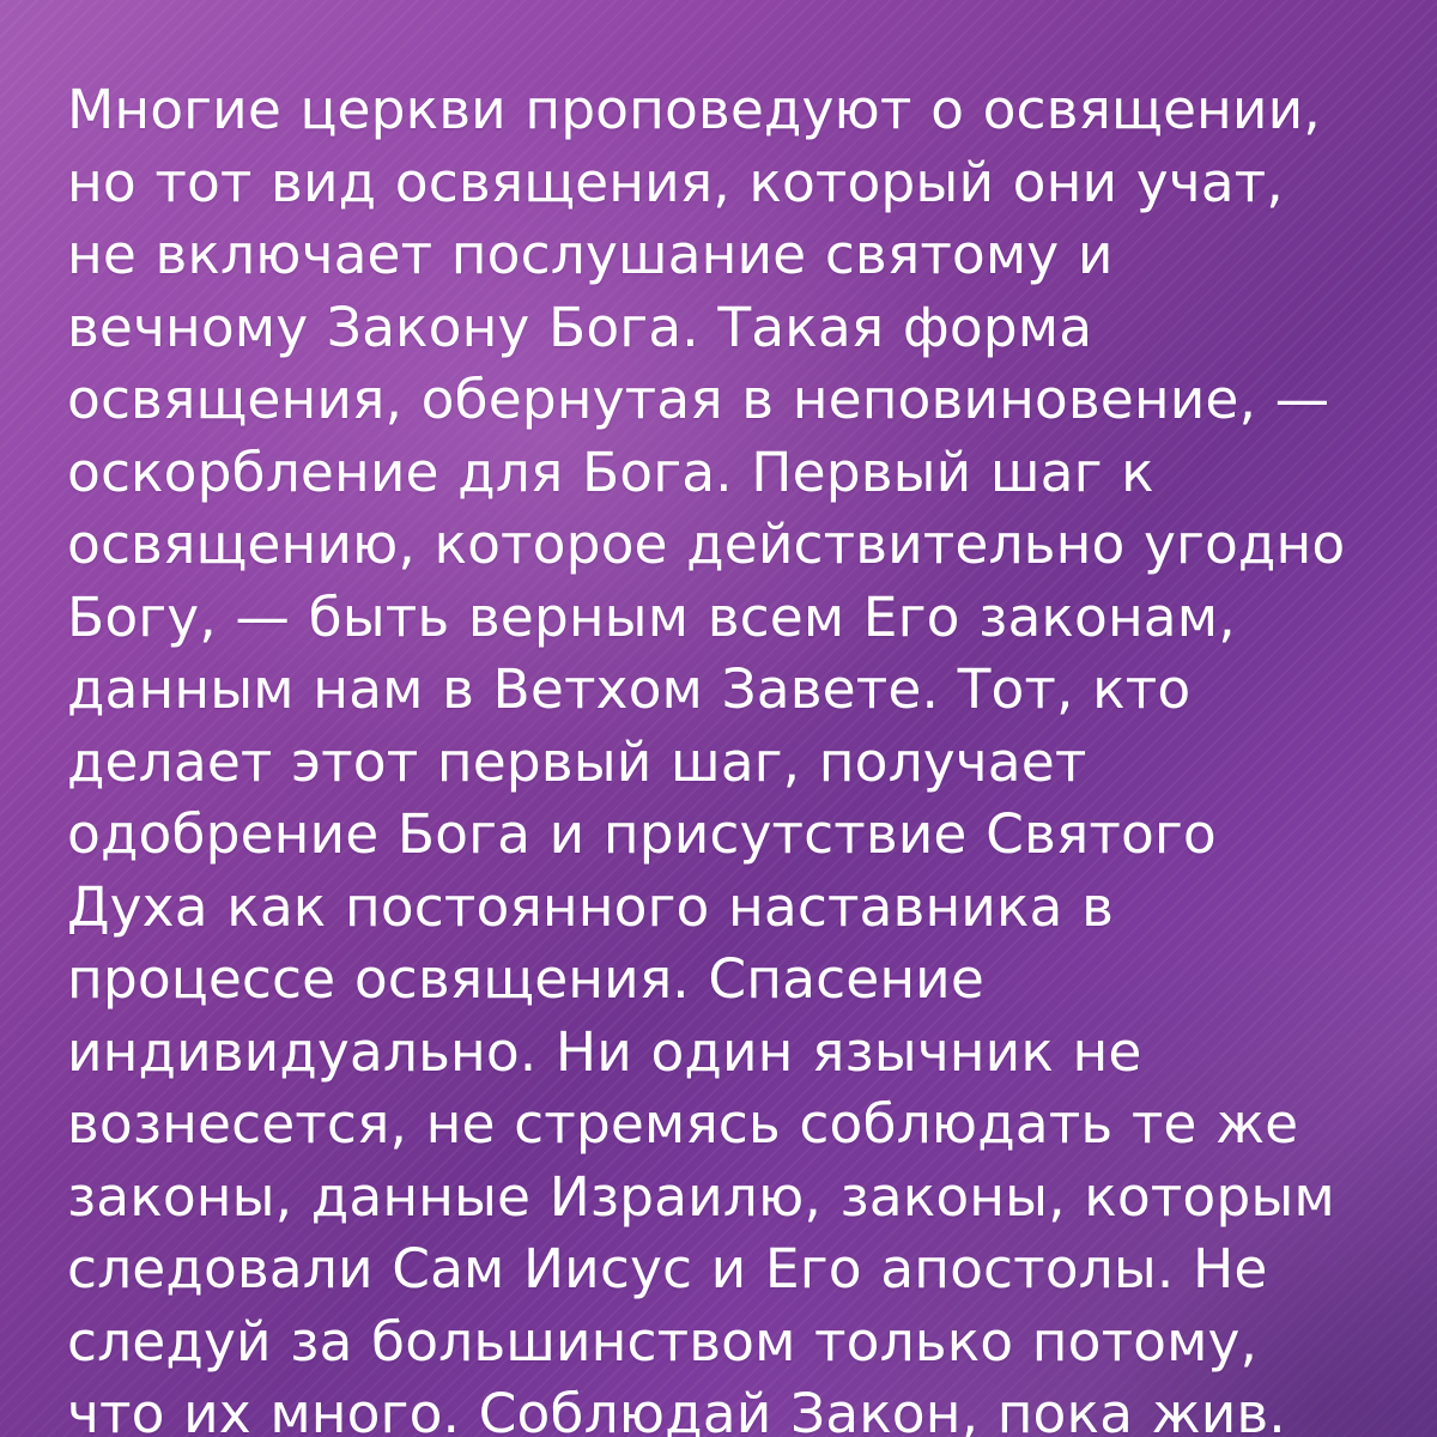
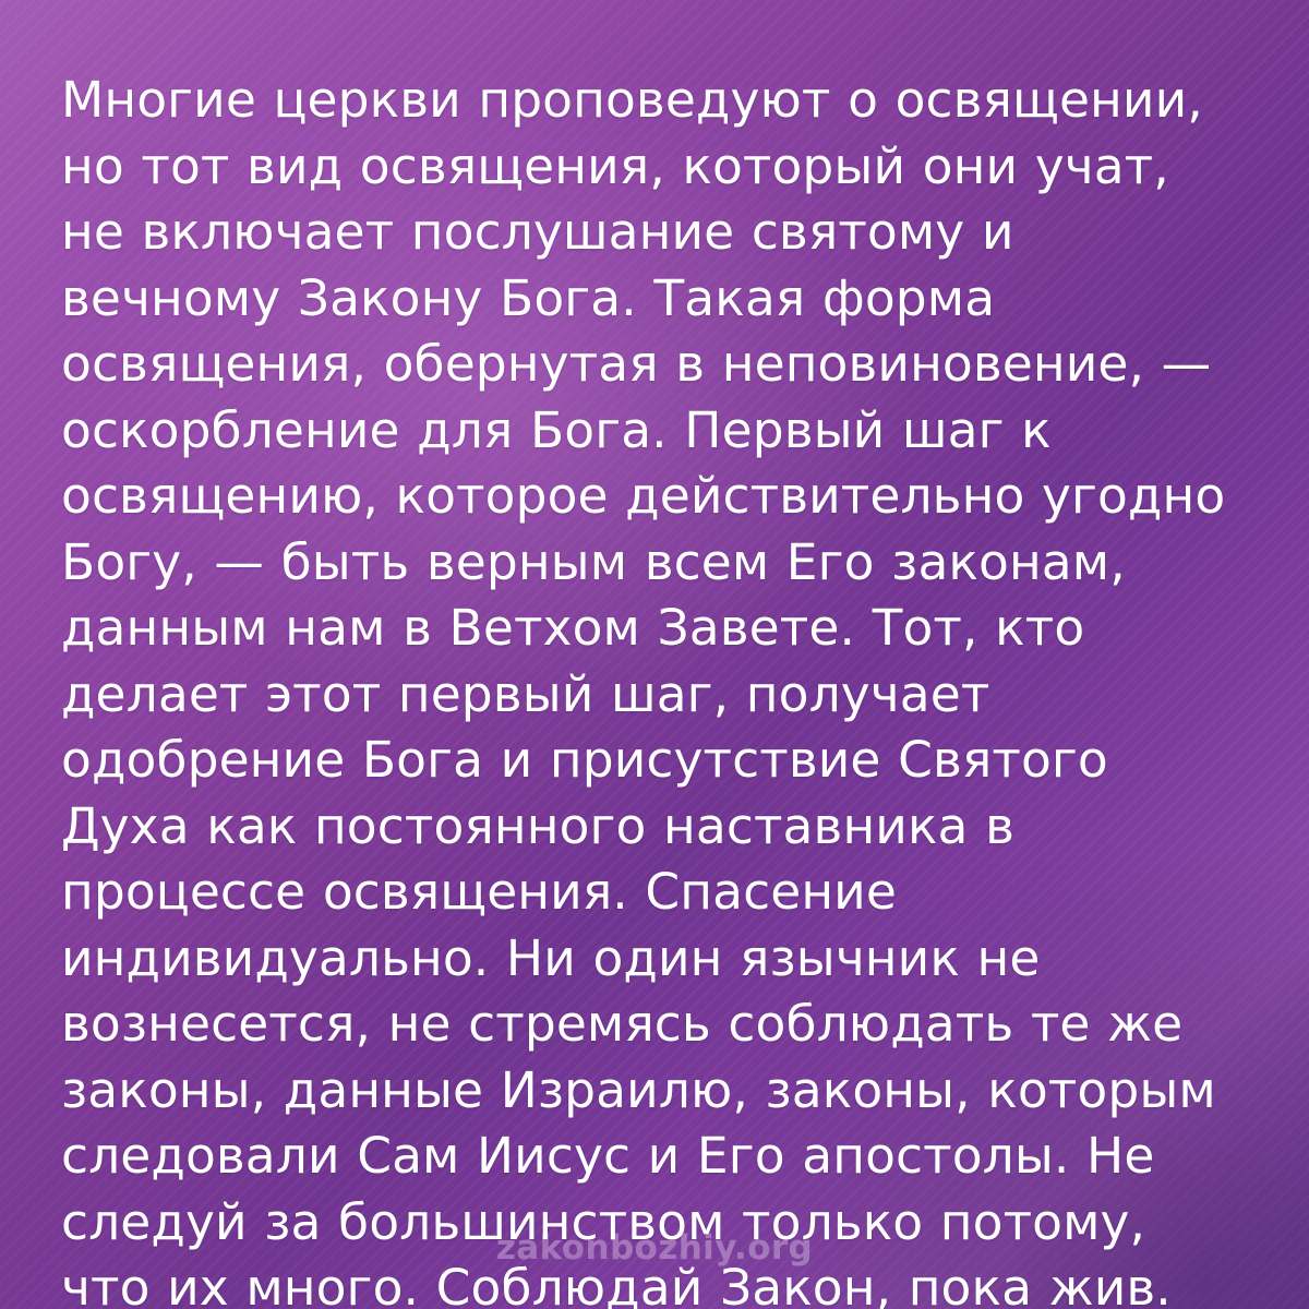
  Многие церкви проповедуют о освящении, но тот вид освящения, который они учат, не включает послушание святому и вечному Закону Бога. Такая форма освящения, обернутая в неповиновение, — оскорбление для Бога. Первый шаг к освящению, которое действительно угодно Богу, — быть верным всем Его законам, данным нам в Ветхом Завете. Тот, кто делает этот первый шаг, получает одобрение Бога и присутствие Святого Духа как постоянного наставника в процессе освящения. Спасение индивидуально. Ни один язычник не вознесется, не стремясь соблюдать те же законы, данные Израилю, законы, которым следовали Сам Иисус и Его апостолы. Не следуй за большинством только потому, что их много. Соблюдай Закон, пока жив.
+ zakonbozhiy.org
